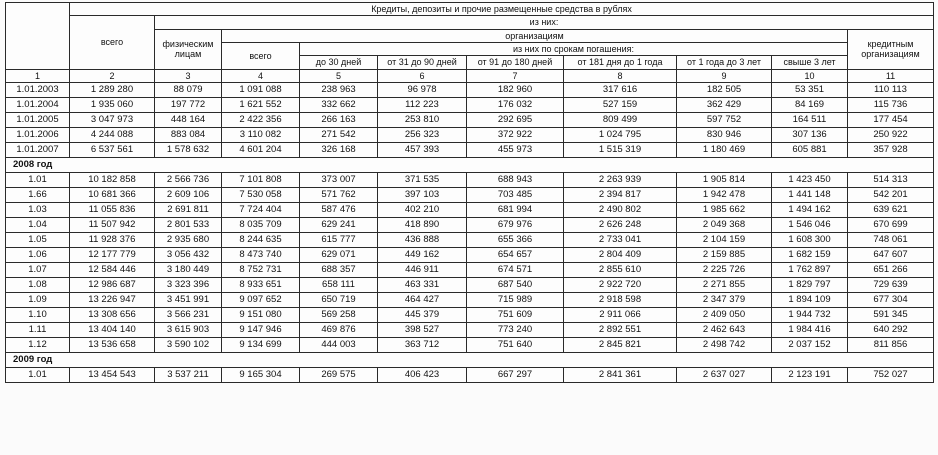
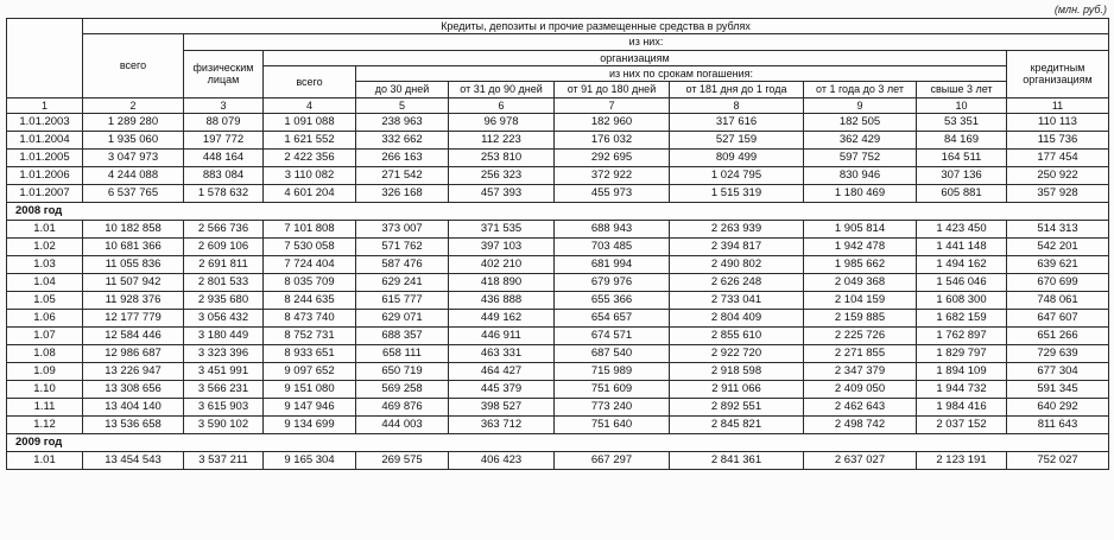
+ (млн. руб.)
  	Кредиты, депозиты и прочие размещенные средства в рублях
  всего	из них:
  физическим лицам	организациям	кредитным организациям
  всего	из них по срокам погашения:
  до 30 дней	от 31 до 90 дней	от 91 до 180 дней	от 181 дня до 1 года	от 1 года до 3 лет	свыше 3 лет
  1	2	3	4	5	6	7	8	9	10	11
  1.01.2003	1 289 280	88 079	1 091 088	238 963	96 978	182 960	317 616	182 505	53 351	110 113
  1.01.2004	1 935 060	197 772	1 621 552	332 662	112 223	176 032	527 159	362 429	84 169	115 736
  1.01.2005	3 047 973	448 164	2 422 356	266 163	253 810	292 695	809 499	597 752	164 511	177 454
  1.01.2006	4 244 088	883 084	3 110 082	271 542	256 323	372 922	1 024 795	830 946	307 136	250 922
- 1.01.2007	6 537 561	1 578 632	4 601 204	326 168	457 393	455 973	1 515 319	1 180 469	605 881	357 928
+ 1.01.2007	6 537 765	1 578 632	4 601 204	326 168	457 393	455 973	1 515 319	1 180 469	605 881	357 928
  2008 год
  1.01	10 182 858	2 566 736	7 101 808	373 007	371 535	688 943	2 263 939	1 905 814	1 423 450	514 313
- 1.66	10 681 366	2 609 106	7 530 058	571 762	397 103	703 485	2 394 817	1 942 478	1 441 148	542 201
+ 1.02	10 681 366	2 609 106	7 530 058	571 762	397 103	703 485	2 394 817	1 942 478	1 441 148	542 201
  1.03	11 055 836	2 691 811	7 724 404	587 476	402 210	681 994	2 490 802	1 985 662	1 494 162	639 621
  1.04	11 507 942	2 801 533	8 035 709	629 241	418 890	679 976	2 626 248	2 049 368	1 546 046	670 699
  1.05	11 928 376	2 935 680	8 244 635	615 777	436 888	655 366	2 733 041	2 104 159	1 608 300	748 061
  1.06	12 177 779	3 056 432	8 473 740	629 071	449 162	654 657	2 804 409	2 159 885	1 682 159	647 607
  1.07	12 584 446	3 180 449	8 752 731	688 357	446 911	674 571	2 855 610	2 225 726	1 762 897	651 266
  1.08	12 986 687	3 323 396	8 933 651	658 111	463 331	687 540	2 922 720	2 271 855	1 829 797	729 639
  1.09	13 226 947	3 451 991	9 097 652	650 719	464 427	715 989	2 918 598	2 347 379	1 894 109	677 304
  1.10	13 308 656	3 566 231	9 151 080	569 258	445 379	751 609	2 911 066	2 409 050	1 944 732	591 345
  1.11	13 404 140	3 615 903	9 147 946	469 876	398 527	773 240	2 892 551	2 462 643	1 984 416	640 292
- 1.12	13 536 658	3 590 102	9 134 699	444 003	363 712	751 640	2 845 821	2 498 742	2 037 152	811 856
+ 1.12	13 536 658	3 590 102	9 134 699	444 003	363 712	751 640	2 845 821	2 498 742	2 037 152	811 643
  2009 год
  1.01	13 454 543	3 537 211	9 165 304	269 575	406 423	667 297	2 841 361	2 637 027	2 123 191	752 027
